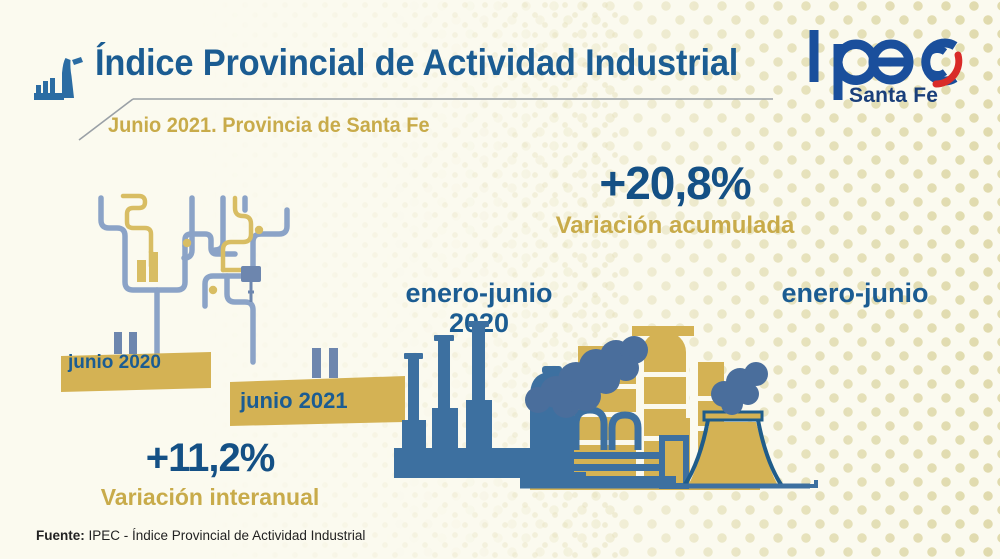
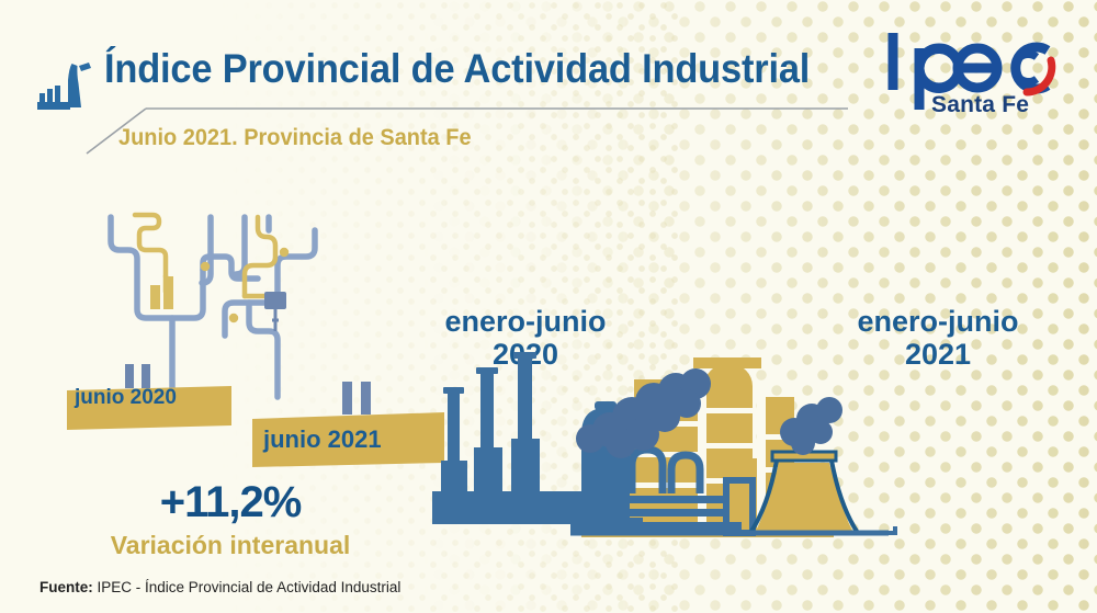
  Índice Provincial de Actividad Industrial
  Junio 2021. Provincia de Santa Fe
  Santa Fe
  junio 2020
  junio 2021
  +11,2%
  Variación interanual
- +20,8%
- Variación acumulada
  enero-junio
  enero-junio
+ 2021
  Fuente: IPEC - Índice Provincial de Actividad Industrial
